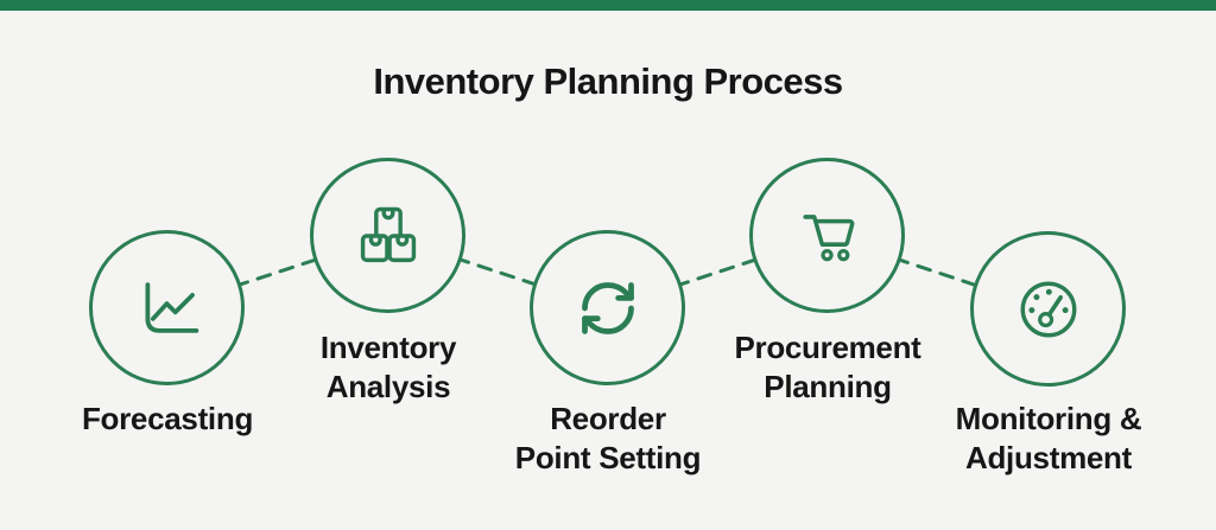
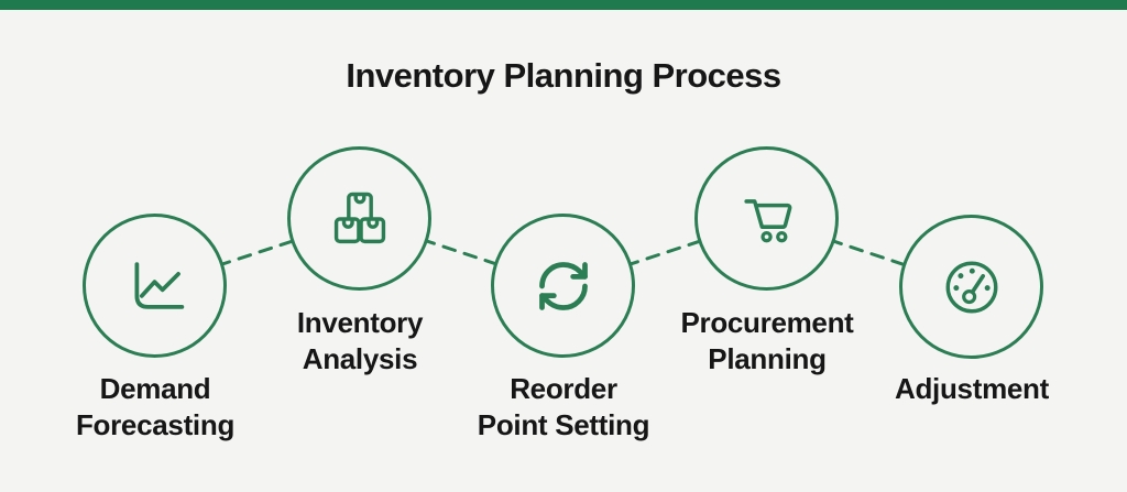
  Inventory Planning Process
+ Demand
  Forecasting
  Inventory
  Analysis
  Reorder
  Point Setting
  Procurement
  Planning
- Monitoring &
  Adjustment
